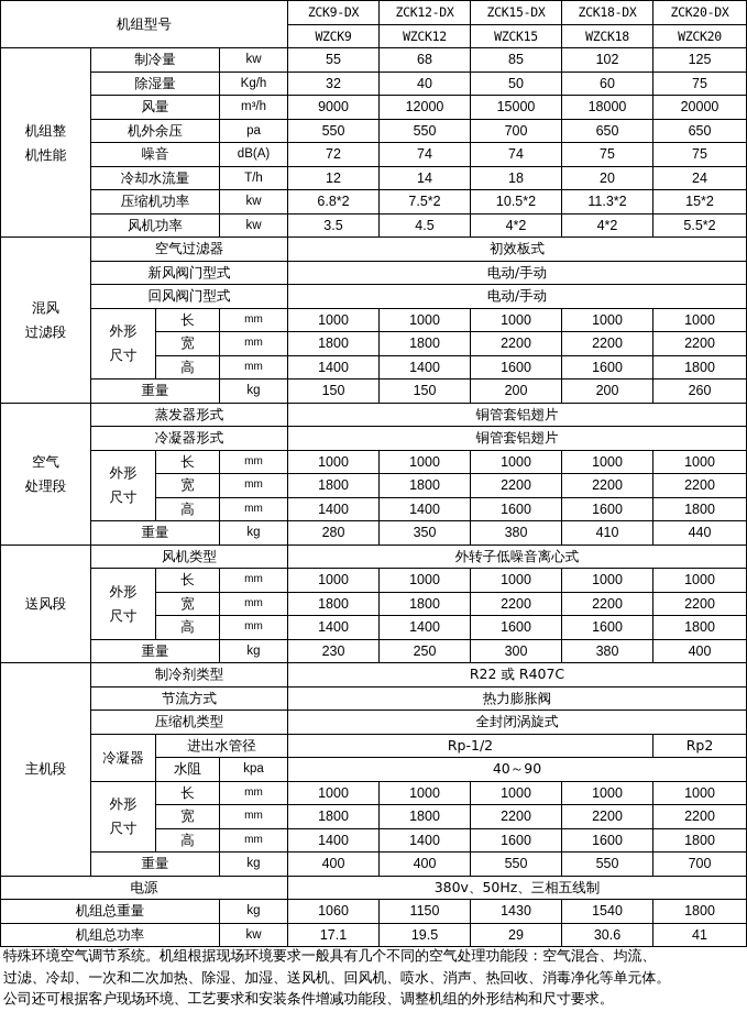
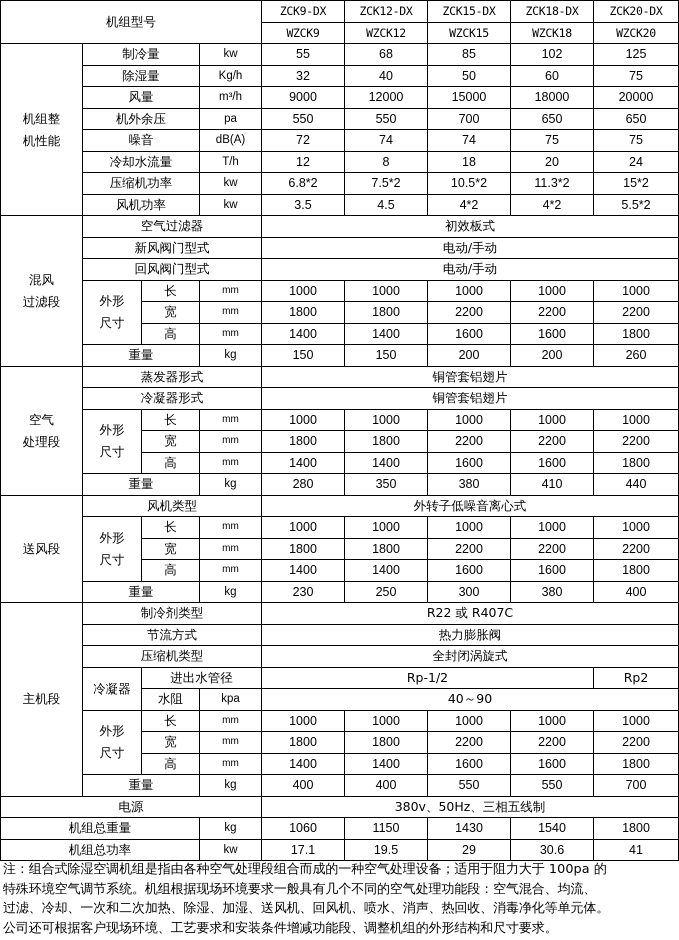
  机组型号	ZCK9-DX	ZCK12-DX	ZCK15-DX	ZCK18-DX	ZCK20-DX
  WZCK9	WZCK12	WZCK15	WZCK18	WZCK20
  机组整 机性能	制冷量	kw	55	68	85	102	125
  除湿量	Kg/h	32	40	50	60	75
  风量	m³/h	9000	12000	15000	18000	20000
  机外余压	pa	550	550	700	650	650
  噪音	dB(A)	72	74	74	75	75
- 冷却水流量	T/h	12	14	18	20	24
+ 冷却水流量	T/h	12	8	18	20	24
  压缩机功率	kw	6.8*2	7.5*2	10.5*2	11.3*2	15*2
  风机功率	kw	3.5	4.5	4*2	4*2	5.5*2
  混风 过滤段	空气过滤器	初效板式
  新风阀门型式	电动/手动
  回风阀门型式	电动/手动
  外形 尺寸	长	mm	1000	1000	1000	1000	1000
  宽	mm	1800	1800	2200	2200	2200
  高	mm	1400	1400	1600	1600	1800
  重量	kg	150	150	200	200	260
  空气 处理段	蒸发器形式	铜管套铝翅片
  冷凝器形式	铜管套铝翅片
  外形 尺寸	长	mm	1000	1000	1000	1000	1000
  宽	mm	1800	1800	2200	2200	2200
  高	mm	1400	1400	1600	1600	1800
  重量	kg	280	350	380	410	440
  送风段	风机类型	外转子低噪音离心式
  外形 尺寸	长	mm	1000	1000	1000	1000	1000
  宽	mm	1800	1800	2200	2200	2200
  高	mm	1400	1400	1600	1600	1800
  重量	kg	230	250	300	380	400
  主机段	制冷剂类型	R22 或 R407C
  节流方式	热力膨胀阀
  压缩机类型	全封闭涡旋式
  冷凝器	进出水管径	Rp-1/2	Rp2
  水阻	kpa	40～90
  外形 尺寸	长	mm	1000	1000	1000	1000	1000
  宽	mm	1800	1800	2200	2200	2200
  高	mm	1400	1400	1600	1600	1800
  重量	kg	400	400	550	550	700
  电源	380v、50Hz、三相五线制
  机组总重量	kg	1060	1150	1430	1540	1800
  机组总功率	kw	17.1	19.5	29	30.6	41
+ 注：组合式除湿空调机组是指由各种空气处理段组合而成的一种空气处理设备；适用于阻力大于 100pa 的
  特殊环境空气调节系统。机组根据现场环境要求一般具有几个不同的空气处理功能段：空气混合、均流、
  过滤、冷却、一次和二次加热、除湿、加湿、送风机、回风机、喷水、消声、热回收、消毒净化等单元体。
  公司还可根据客户现场环境、工艺要求和安装条件增减功能段、调整机组的外形结构和尺寸要求。
